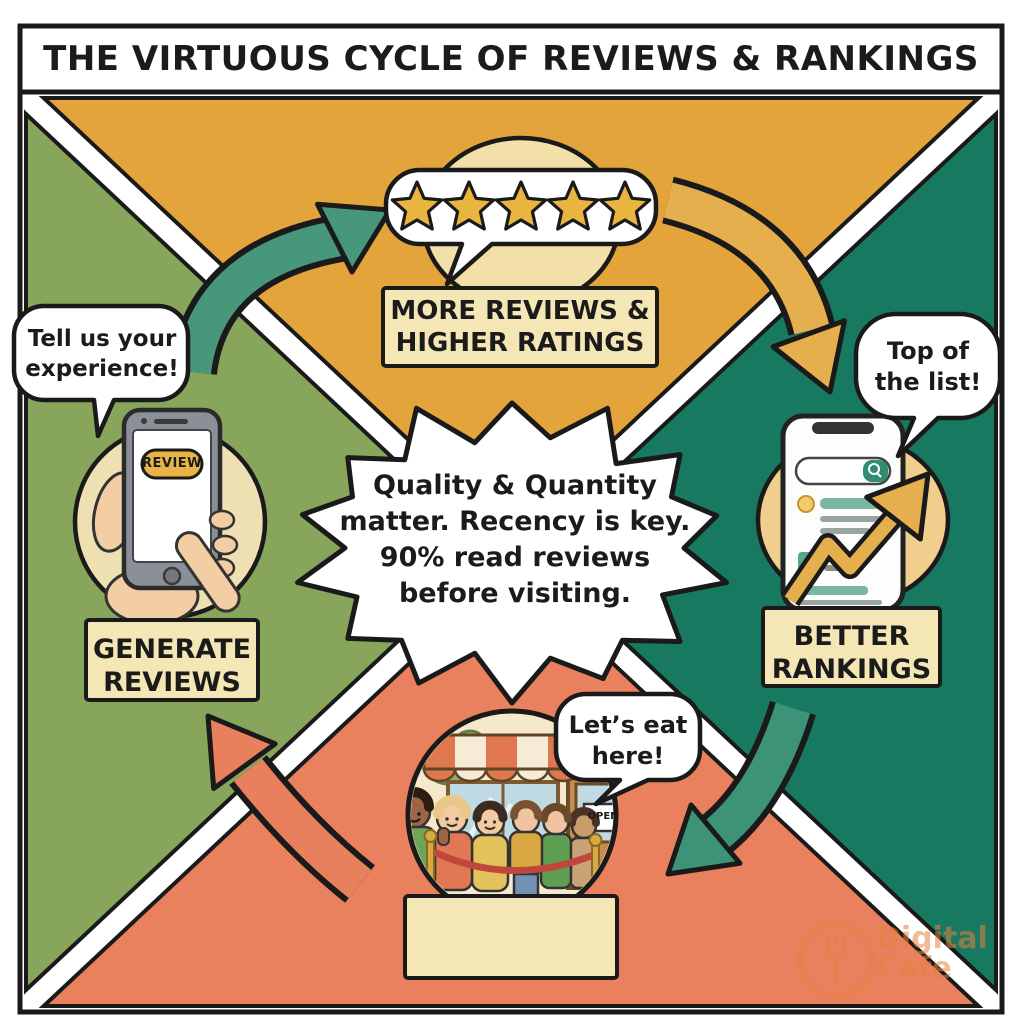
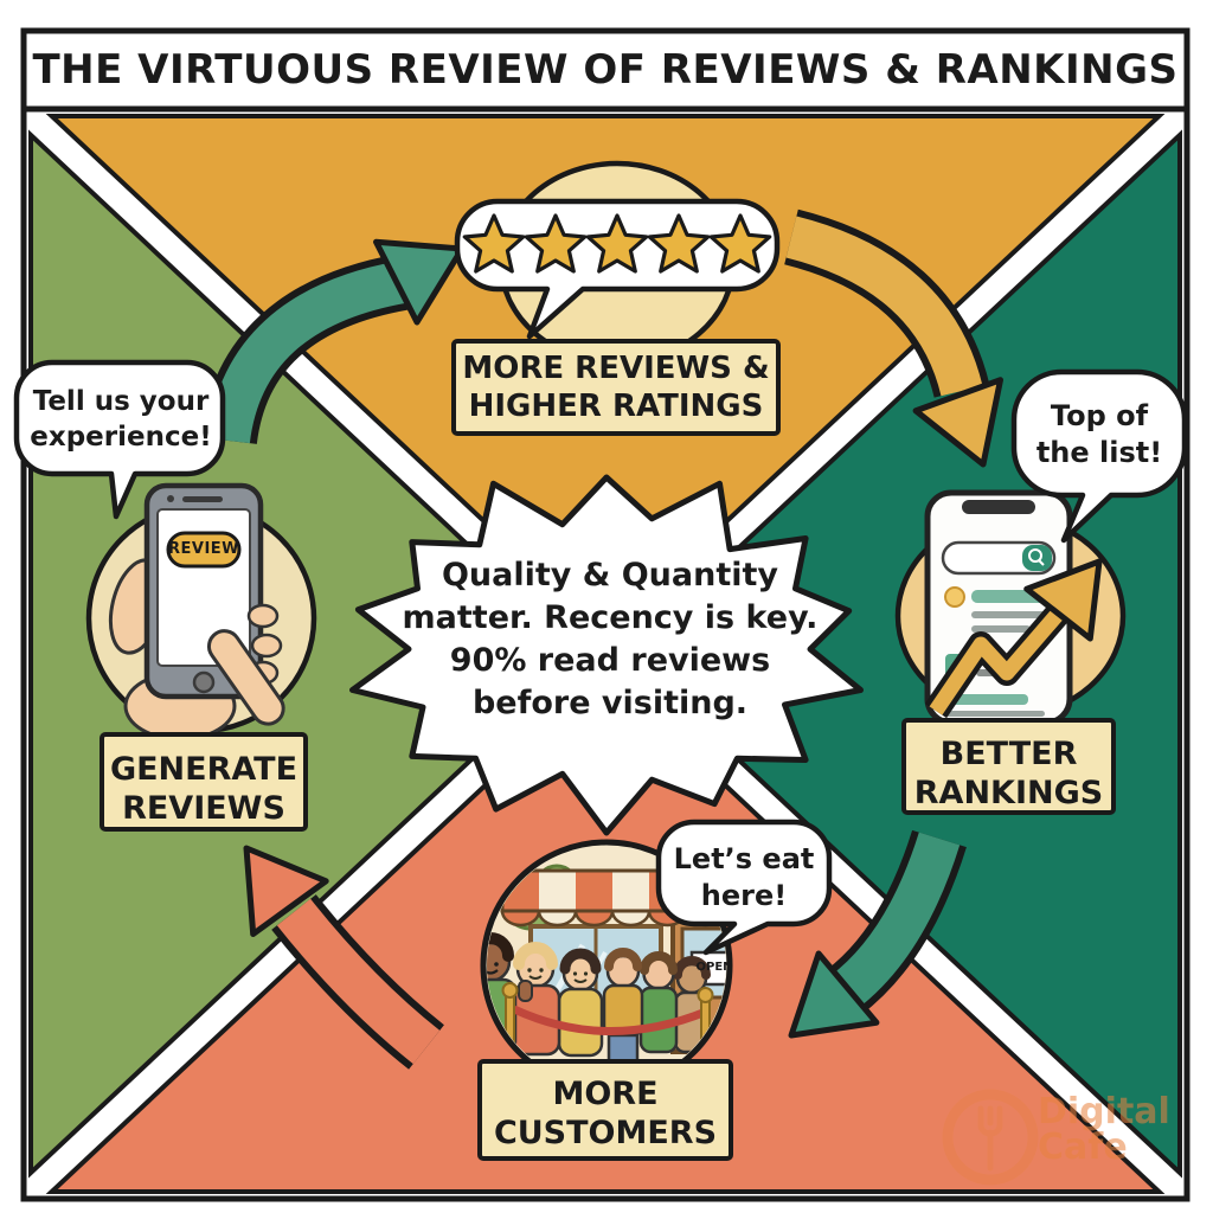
- THE VIRTUOUS CYCLE OF REVIEWS & RANKINGS
+ THE VIRTUOUS REVIEW OF REVIEWS & RANKINGS
  Quality & Quantity
  matter. Recency is key.
  90% read reviews
  before visiting.
  MORE REVIEWS &
  HIGHER RATINGS
  GENERATE
  REVIEWS
  BETTER
  RANKINGS
+ MORE
+ CUSTOMERS
  Tell us your
  experience!
  Top of
  the list!
  Let’s eat
  here!
  REVIEW
  OPEN
  Digital
  Cafe
